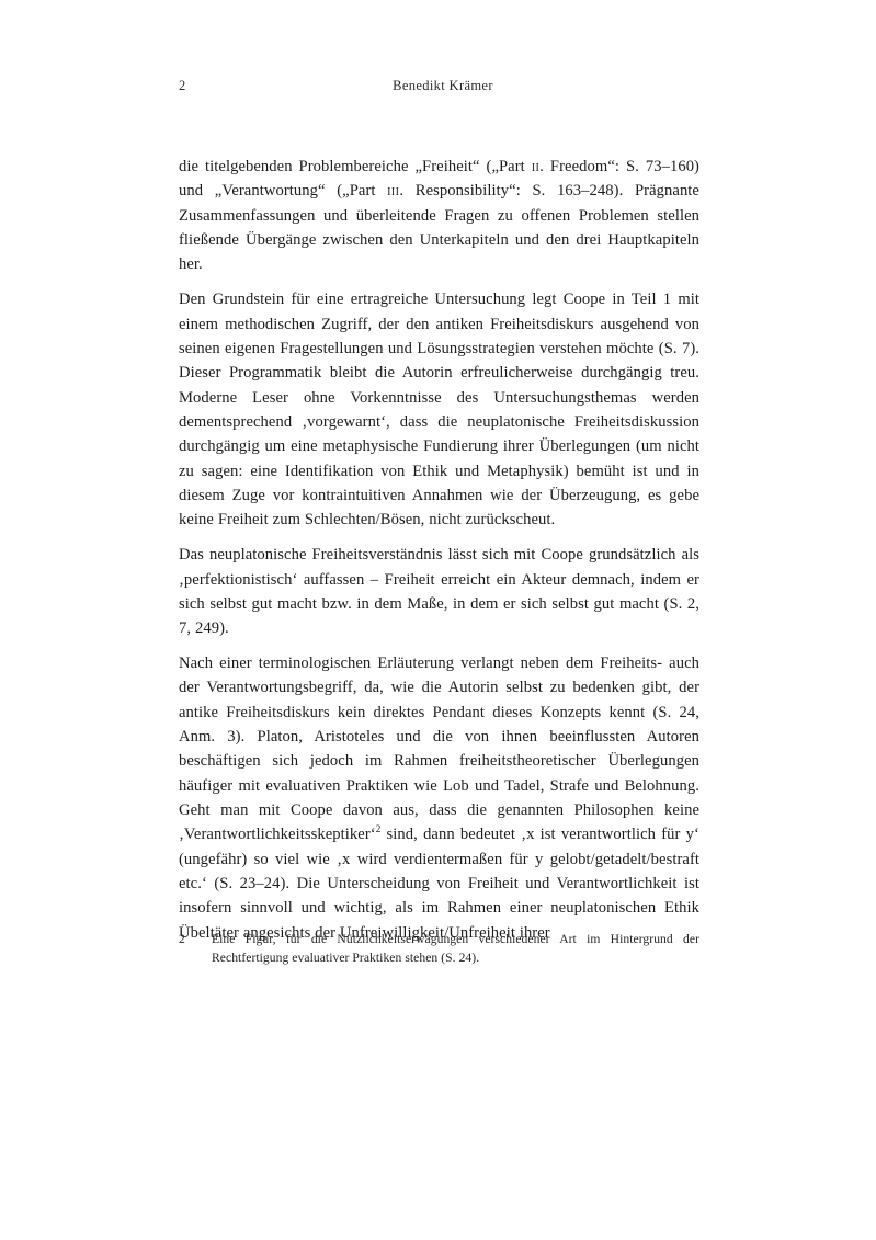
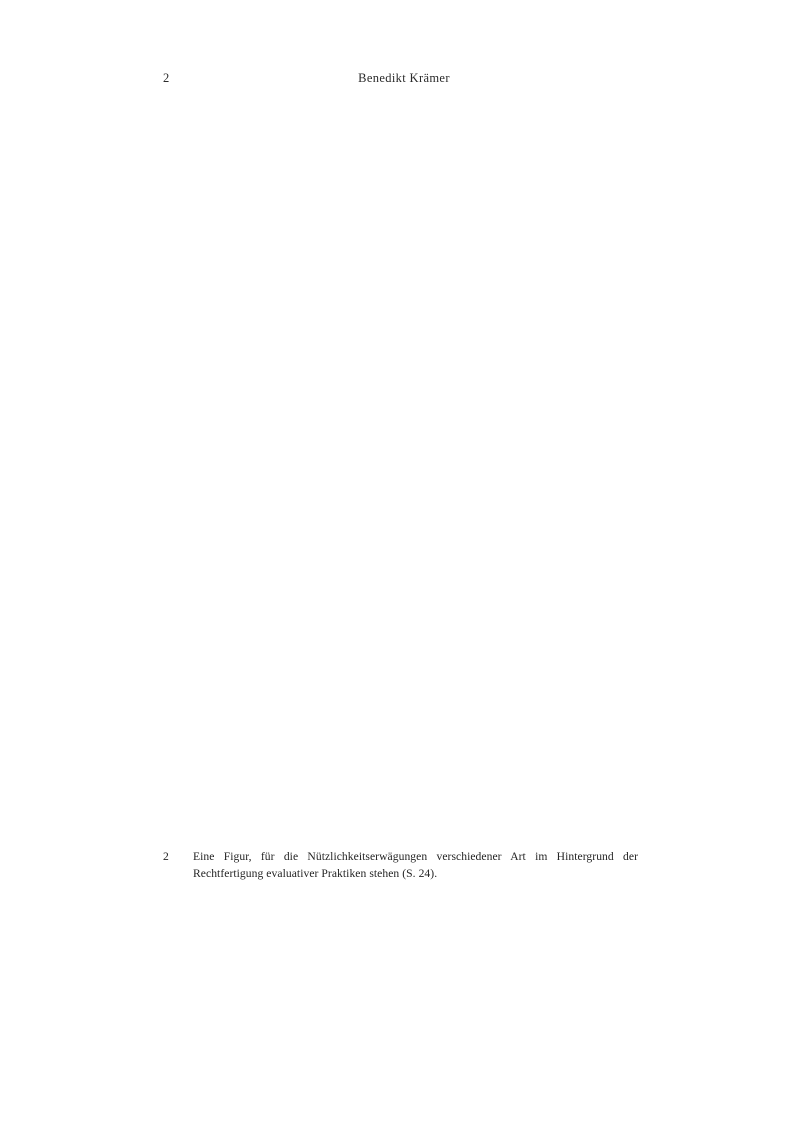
  2
  Benedikt Krämer
- die titelgebenden Problembereiche „Freiheit“ („Part ii. Freedom“: S. 73–160) und „Verantwortung“ („Part iii. Responsibility“: S. 163–248). Prägnante Zusammenfassungen und überleitende Fragen zu offenen Problemen stellen fließende Übergänge zwischen den Unterkapiteln und den drei Hauptkapiteln her.
- Den Grundstein für eine ertragreiche Untersuchung legt Coope in Teil 1 mit einem methodischen Zugriff, der den antiken Freiheitsdiskurs ausgehend von seinen eigenen Fragestellungen und Lösungsstrategien verstehen möchte (S. 7). Dieser Programmatik bleibt die Autorin erfreulicherweise durchgängig treu. Moderne Leser ohne Vorkenntnisse des Untersuchungsthemas werden dementsprechend ‚vorgewarnt‘, dass die neuplatonische Freiheitsdiskussion durchgängig um eine metaphysische Fundierung ihrer Überlegungen (um nicht zu sagen: eine Identifikation von Ethik und Metaphysik) bemüht ist und in diesem Zuge vor kontraintuitiven Annahmen wie der Überzeugung, es gebe keine Freiheit zum Schlechten/Bösen, nicht zurückscheut.
- Das neuplatonische Freiheitsverständnis lässt sich mit Coope grundsätzlich als ‚perfektionistisch‘ auffassen – Freiheit erreicht ein Akteur demnach, indem er sich selbst gut macht bzw. in dem Maße, in dem er sich selbst gut macht (S. 2, 7, 249).
- Nach einer terminologischen Erläuterung verlangt neben dem Freiheits- auch der Verantwortungsbegriff, da, wie die Autorin selbst zu bedenken gibt, der antike Freiheitsdiskurs kein direktes Pendant dieses Konzepts kennt (S. 24, Anm. 3). Platon, Aristoteles und die von ihnen beeinflussten Autoren beschäftigen sich jedoch im Rahmen freiheitstheoretischer Überlegungen häufiger mit evaluativen Praktiken wie Lob und Tadel, Strafe und Belohnung. Geht man mit Coope davon aus, dass die genannten Philosophen keine ‚Verantwortlichkeitsskeptiker‘2 sind, dann bedeutet ‚x ist verantwortlich für y‘ (ungefähr) so viel wie ‚x wird verdientermaßen für y gelobt/getadelt/bestraft etc.‘ (S. 23–24). Die Unterscheidung von Freiheit und Verantwortlichkeit ist insofern sinnvoll und wichtig, als im Rahmen einer neuplatonischen Ethik Übeltäter angesichts der Unfreiwilligkeit/Unfreiheit ihrer
  2
  Eine Figur, für die Nützlichkeitserwägungen verschiedener Art im Hintergrund der Rechtfertigung evaluativer Praktiken stehen (S. 24).
